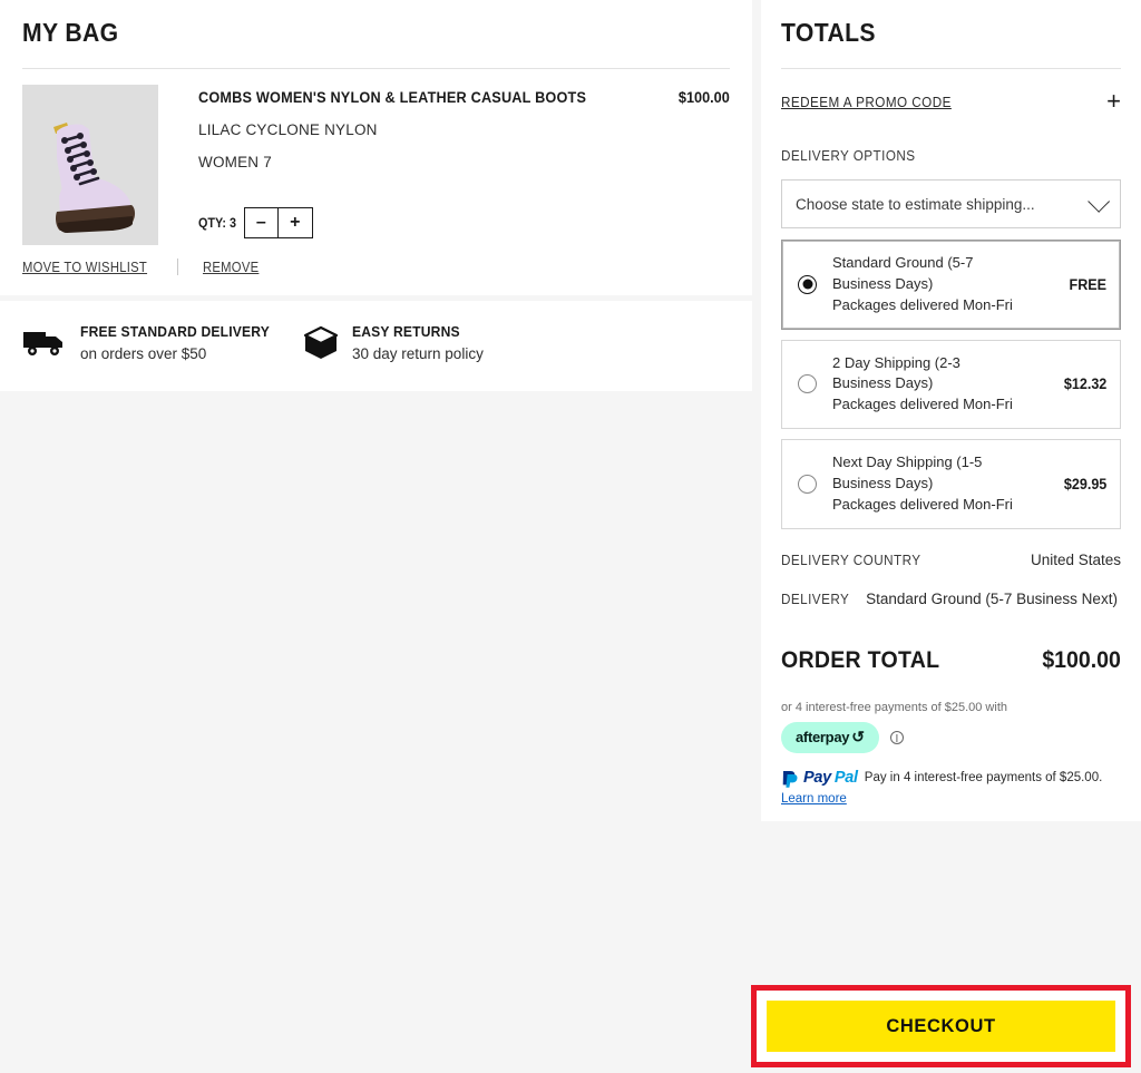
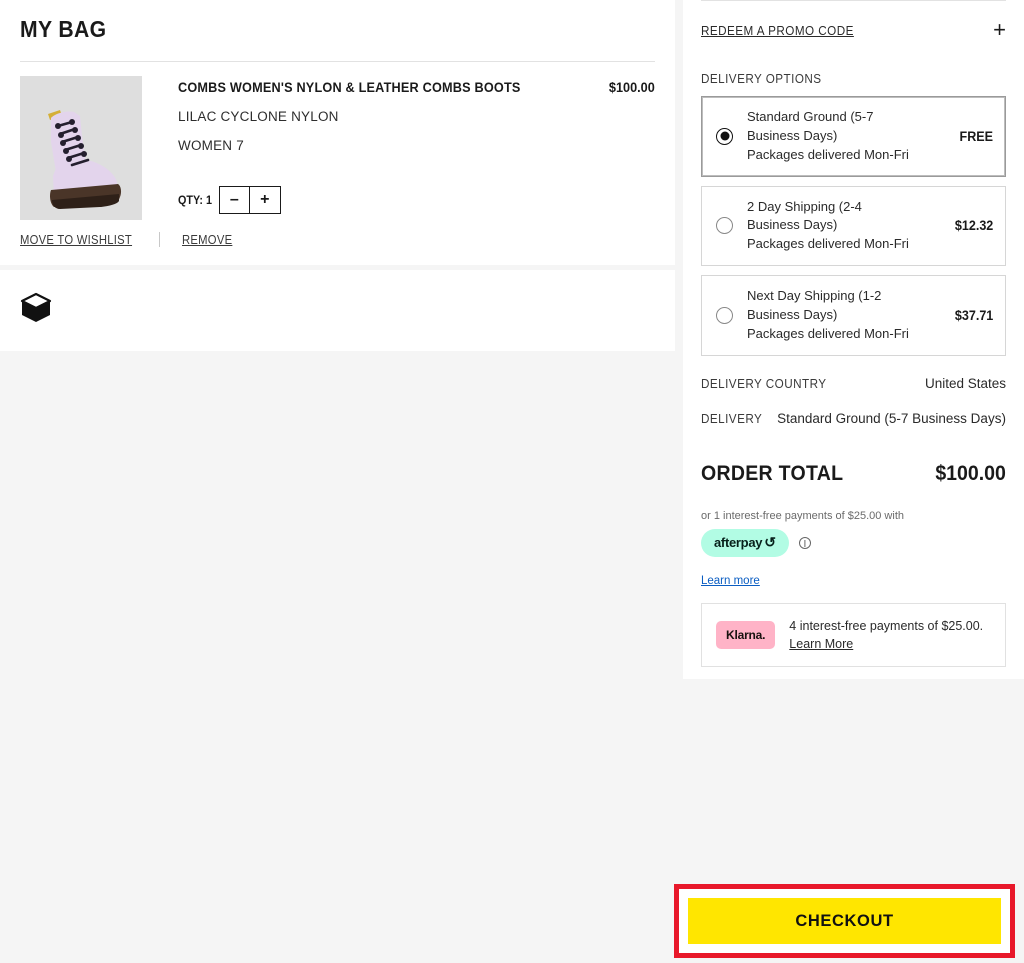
  MY BAG
- COMBS WOMEN'S NYLON & LEATHER CASUAL BOOTS
+ COMBS WOMEN'S NYLON & LEATHER COMBS BOOTS
  $100.00
  LILAC CYCLONE NYLON
  WOMEN 7
- QTY: 3
+ QTY: 1
  –
  +
  MOVE TO WISHLIST
  REMOVE
- FREE STANDARD DELIVERY
- on orders over $50
- EASY RETURNS
- 30 day return policy
- TOTALS
  REDEEM A PROMO CODE
  +
  DELIVERY OPTIONS
- Choose state to estimate shipping...
  Standard Ground (5-7
  Business Days)
  Packages delivered Mon-Fri
  FREE
- 2 Day Shipping (2-3
+ 2 Day Shipping (2-4
  Business Days)
  Packages delivered Mon-Fri
  $12.32
- Next Day Shipping (1-5
+ Next Day Shipping (1-2
  Business Days)
  Packages delivered Mon-Fri
- $29.95
+ $37.71
  DELIVERY COUNTRY
  United States
  DELIVERY
- Standard Ground (5-7 Business Next)
+ Standard Ground (5-7 Business Days)
  ORDER TOTAL
  $100.00
- or 4 interest-free payments of $25.00 with
+ or 1 interest-free payments of $25.00 with
  afterpay
  ↺
- Pay
- Pal
- Pay in 4 interest-free payments of $25.00.
  Learn more
+ Klarna.
+ 4 interest-free payments of $25.00.
+ Learn More
  CHECKOUT
